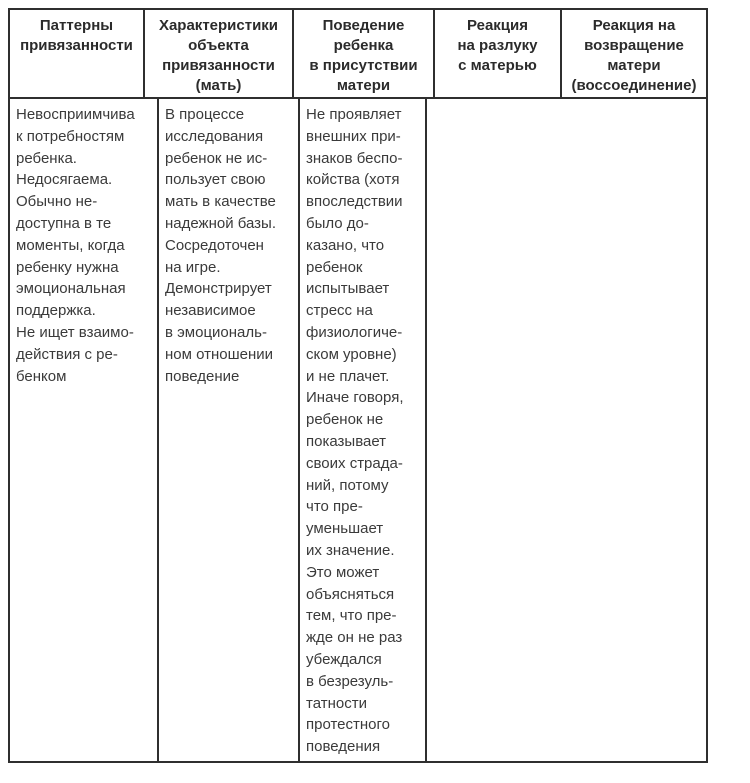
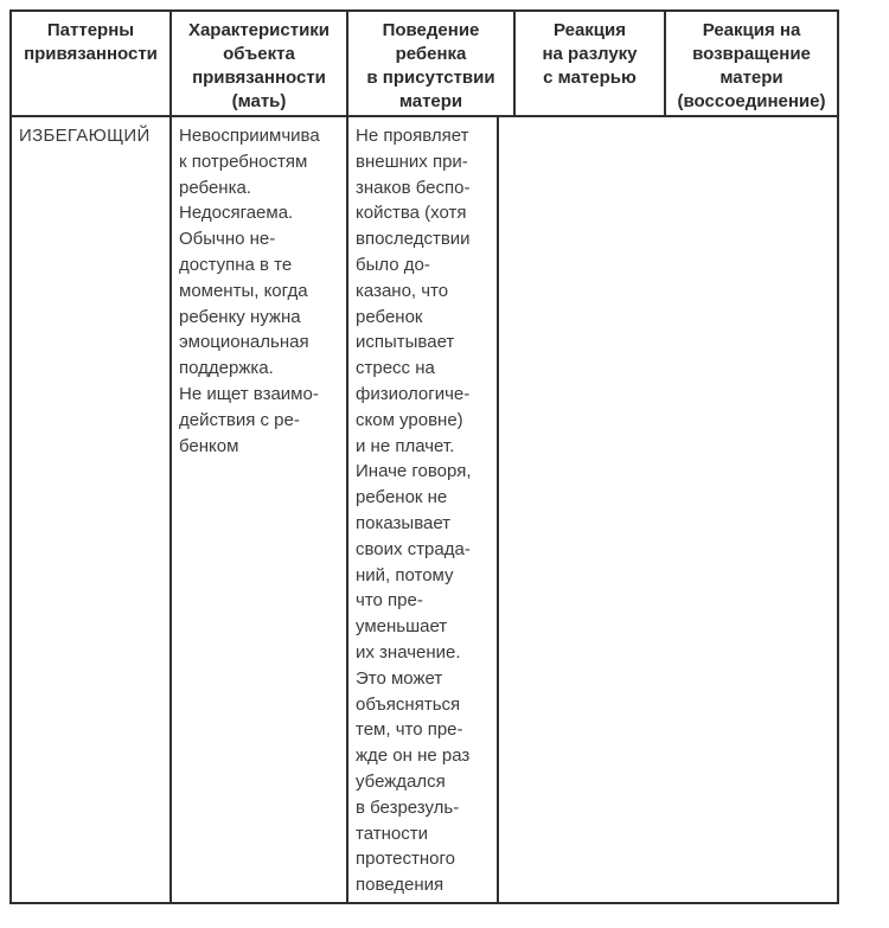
  Паттерны
  привязанности
  Характеристики
  объекта
  привязанности
  (мать)
  Поведение
  ребенка
  в присутствии
  матери
  Реакция
  на разлуку
  с матерью
  Реакция на
  возвращение
  матери
  (воссоединение)
+ ИЗБЕГАЮЩИЙ
  Невосприимчива
  к потребностям
  ребенка.
  Недосягаема.
  Обычно не-
  доступна в те
  моменты, когда
  ребенку нужна
  эмоциональная
  поддержка.
  Не ищет взаимо-
  действия с ре-
  бенком
- В процессе
- исследования
- ребенок не ис-
- пользует свою
- мать в качестве
- надежной базы.
- Сосредоточен
- на игре.
- Демонстрирует
- независимое
- в эмоциональ-
- ном отношении
- поведение
  Не проявляет
  внешних при-
  знаков беспо-
  койства (хотя
  впоследствии
  было до-
  казано, что
  ребенок
  испытывает
  стресс на
  физиологиче-
  ском уровне)
  и не плачет.
  Иначе говоря,
  ребенок не
  показывает
  своих страда-
  ний, потому
  что пре-
  уменьшает
  их значение.
  Это может
  объясняться
  тем, что пре-
  жде он не раз
  убеждался
  в безрезуль-
  татности
  протестного
  поведения
